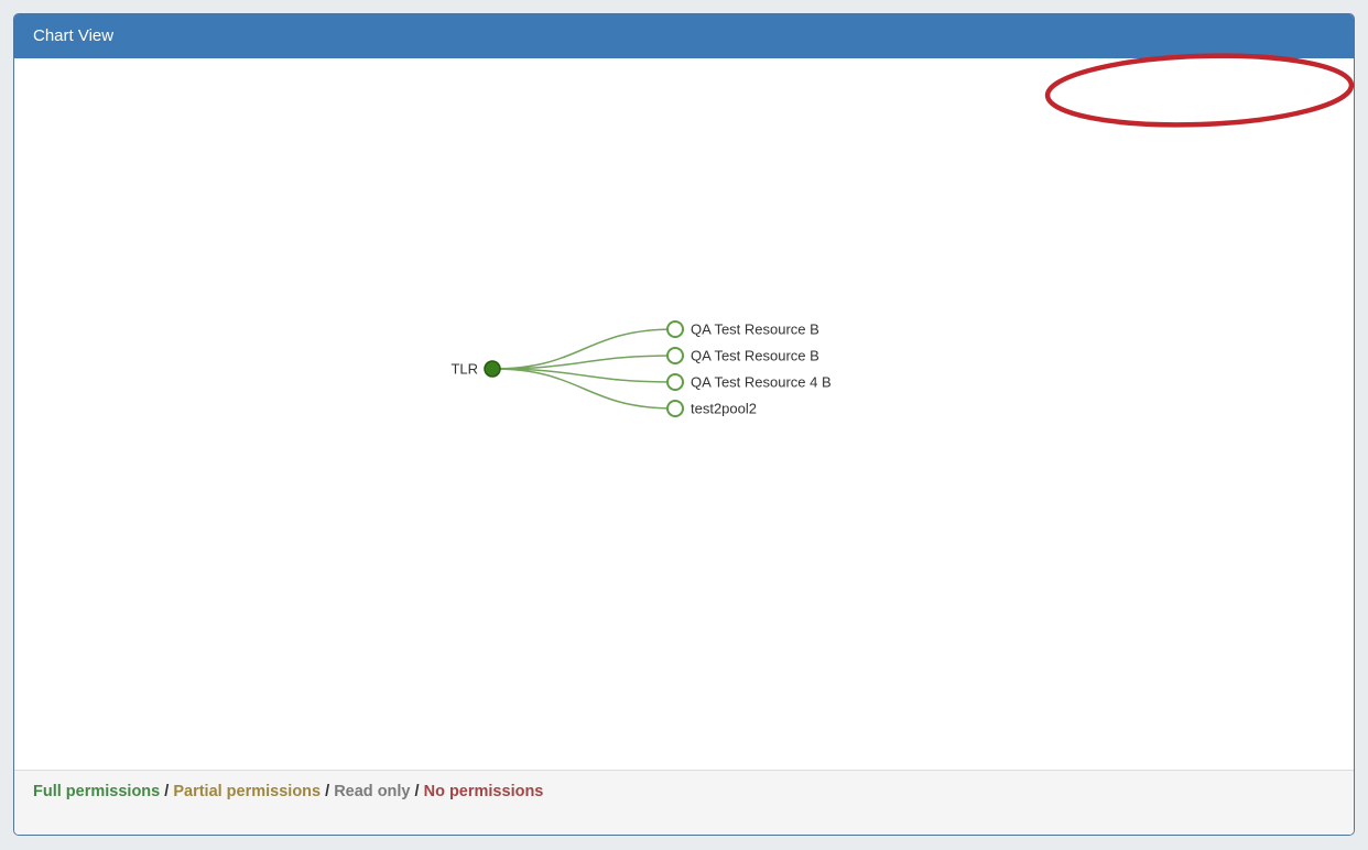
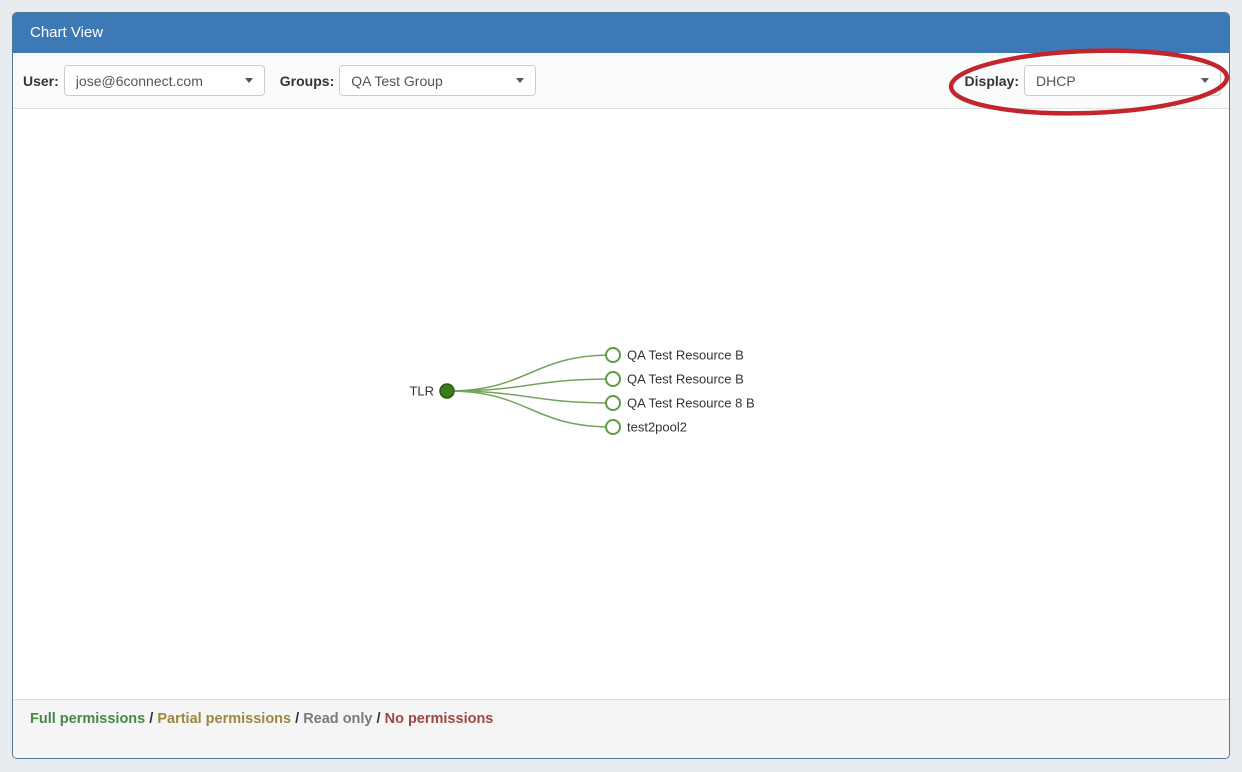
  Chart View
+ User:
+ jose@6connect.com
+ Groups:
+ QA Test Group
+ Display:
+ DHCP
  QA Test Resource B
  QA Test Resource B
- QA Test Resource 4 B
+ QA Test Resource 8 B
  test2pool2
  TLR
  Full permissions / Partial permissions / Read only / No permissions
